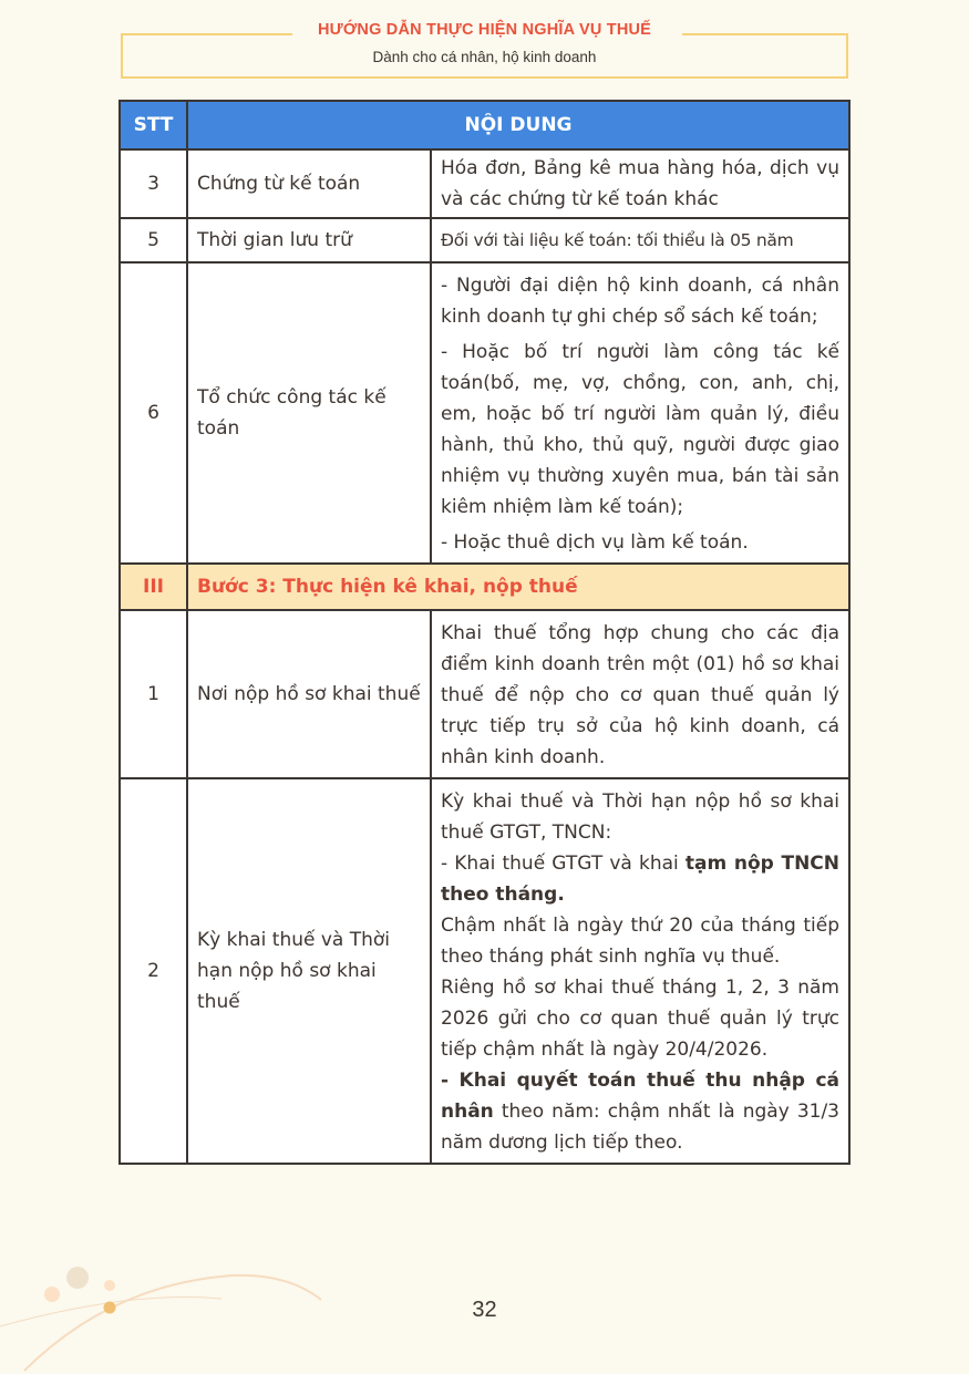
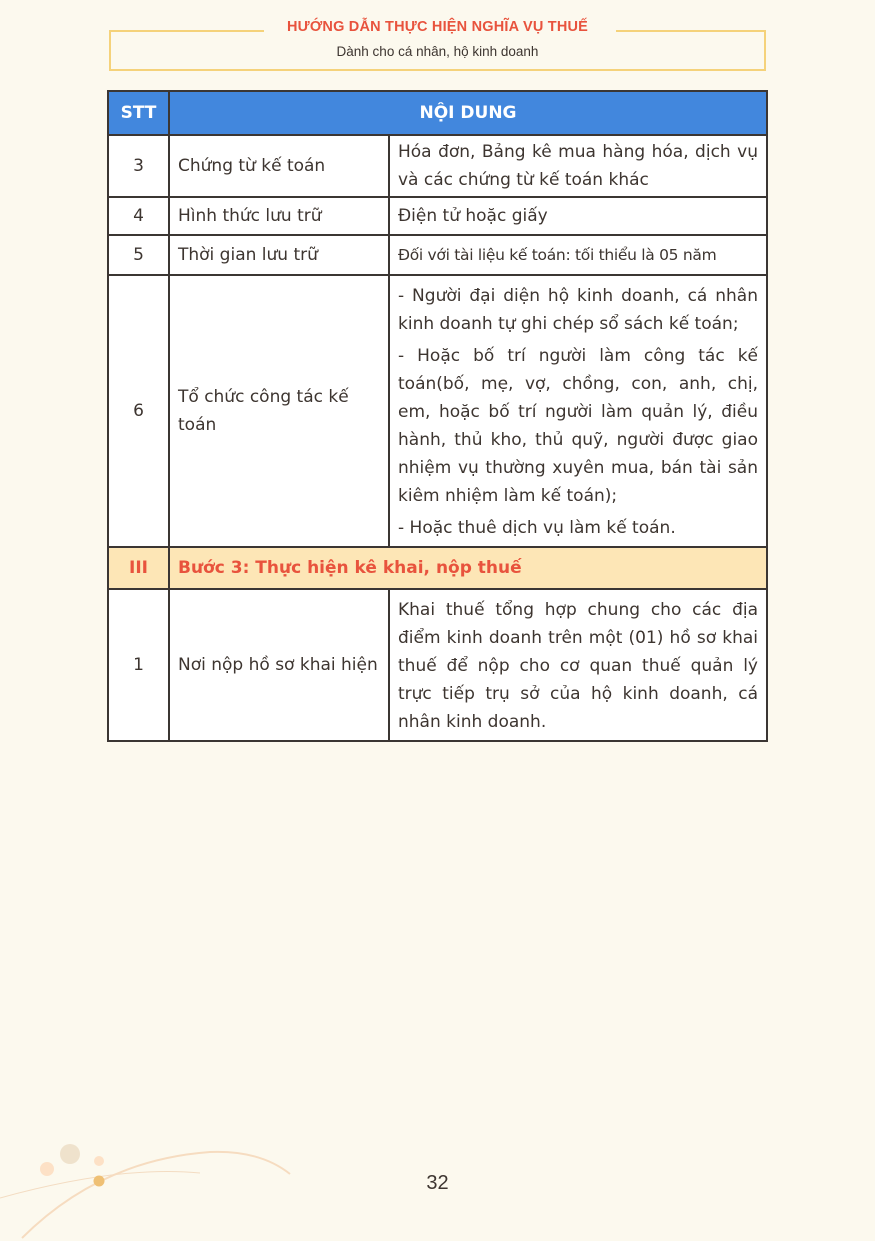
  HƯỚNG DẪN THỰC HIỆN NGHĨA VỤ THUẾ
  Dành cho cá nhân, hộ kinh doanh
  STT	NỘI DUNG
  3	Chứng từ kế toán	Hóa đơn, Bảng kê mua hàng hóa, dịch vụ và các chứng từ kế toán khác
+ 4	Hình thức lưu trữ	Điện tử hoặc giấy
  5	Thời gian lưu trữ	Đối với tài liệu kế toán: tối thiểu là 05 năm
  6	Tổ chức công tác kế toán	- Người đại diện hộ kinh doanh, cá nhân kinh doanh tự ghi chép sổ sách kế toán; - Hoặc bố trí người làm công tác kế toán(bố, mẹ, vợ, chồng, con, anh, chị, em, hoặc bố trí người làm quản lý, điều hành, thủ kho, thủ quỹ, người được giao nhiệm vụ thường xuyên mua, bán tài sản kiêm nhiệm làm kế toán); - Hoặc thuê dịch vụ làm kế toán.
  III	Bước 3: Thực hiện kê khai, nộp thuế
- 1	Nơi nộp hồ sơ khai thuế	Khai thuế tổng hợp chung cho các địa điểm kinh doanh trên một (01) hồ sơ khai thuế để nộp cho cơ quan thuế quản lý trực tiếp trụ sở của hộ kinh doanh, cá nhân kinh doanh.
+ 1	Nơi nộp hồ sơ khai hiện	Khai thuế tổng hợp chung cho các địa điểm kinh doanh trên một (01) hồ sơ khai thuế để nộp cho cơ quan thuế quản lý trực tiếp trụ sở của hộ kinh doanh, cá nhân kinh doanh.
- 2	Kỳ khai thuế và Thời hạn nộp hồ sơ khai thuế	Kỳ khai thuế và Thời hạn nộp hồ sơ khai thuế GTGT, TNCN: - Khai thuế GTGT và khai tạm nộp TNCN theo tháng. Chậm nhất là ngày thứ 20 của tháng tiếp theo tháng phát sinh nghĩa vụ thuế. Riêng hồ sơ khai thuế tháng 1, 2, 3 năm 2026 gửi cho cơ quan thuế quản lý trực tiếp chậm nhất là ngày 20/4/2026. - Khai quyết toán thuế thu nhập cá nhân theo năm: chậm nhất là ngày 31/3 năm dương lịch tiếp theo.
  32
